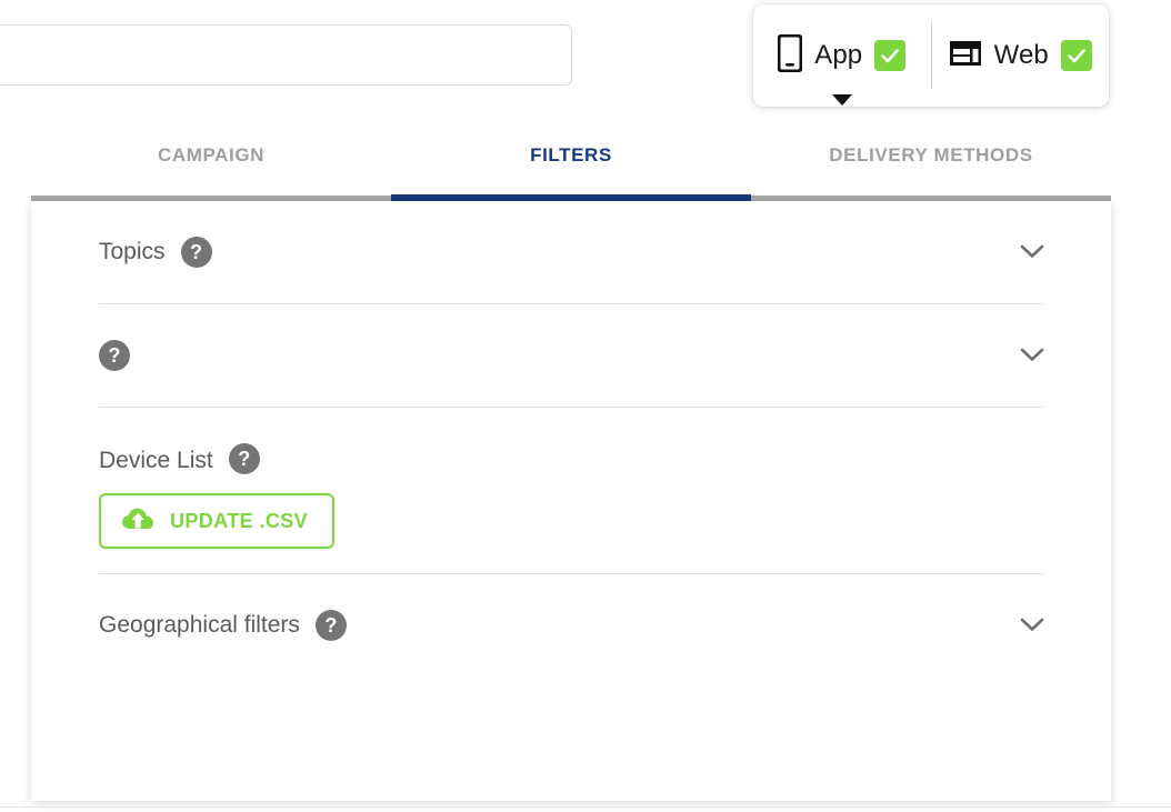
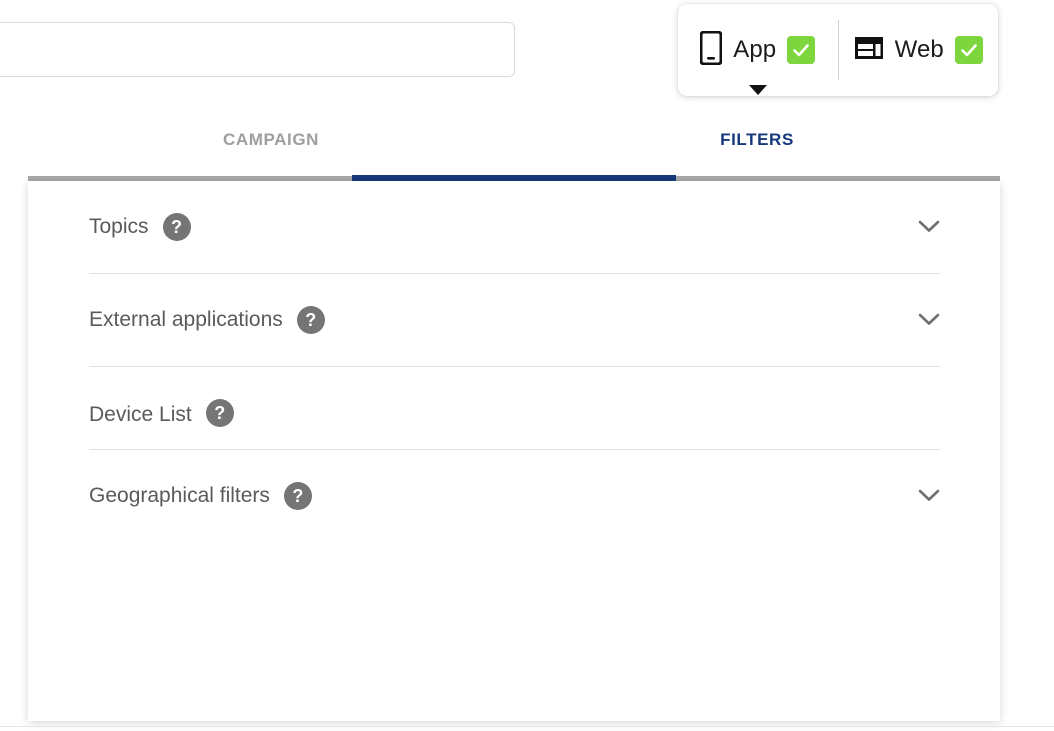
  App
  Web
  CAMPAIGN
  FILTERS
- DELIVERY METHODS
  Topics
  ?
+ External applications
  ?
  Device List
  ?
- UPDATE .CSV
  Geographical filters
  ?
